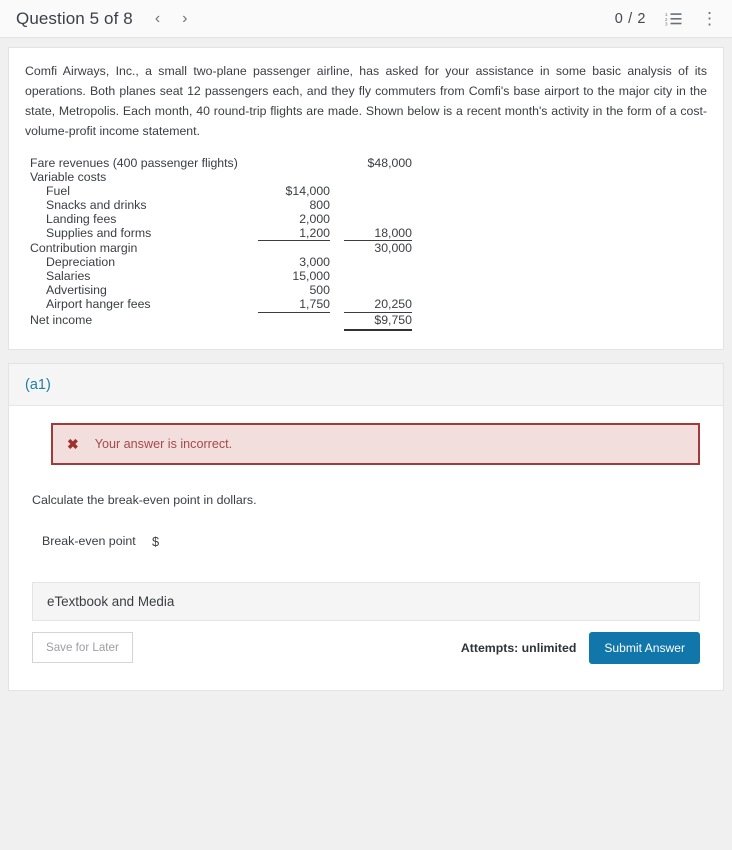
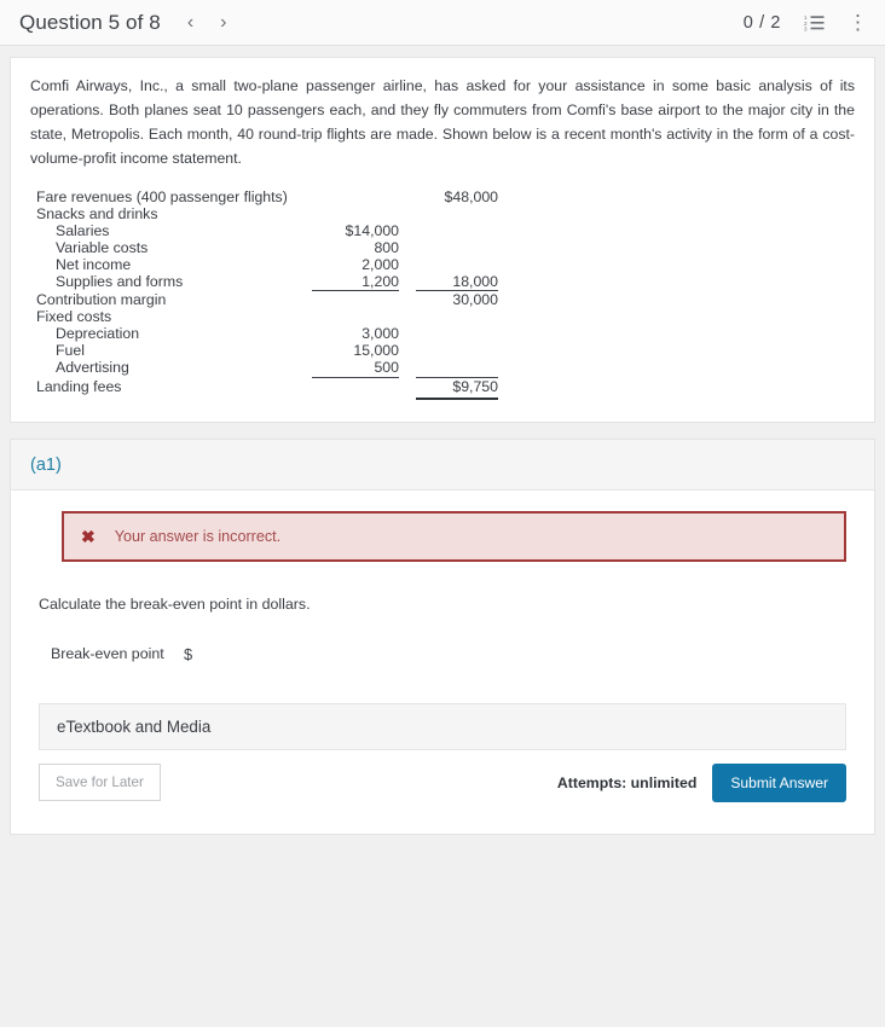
  Question 5 of 8
  ‹
  ›
  0 / 2
  ⋮
- Comfi Airways, Inc., a small two-plane passenger airline, has asked for your assistance in some basic analysis of its operations. Both planes seat 12 passengers each, and they fly commuters from Comfi's base airport to the major city in the state, Metropolis. Each month, 40 round-trip flights are made. Shown below is a recent month's activity in the form of a cost-volume-profit income statement.
+ Comfi Airways, Inc., a small two-plane passenger airline, has asked for your assistance in some basic analysis of its operations. Both planes seat 10 passengers each, and they fly commuters from Comfi's base airport to the major city in the state, Metropolis. Each month, 40 round-trip flights are made. Shown below is a recent month's activity in the form of a cost-volume-profit income statement.
  Fare revenues (400 passenger flights)			$48,000
- Variable costs
+ Snacks and drinks
- Fuel	$14,000
+ Salaries	$14,000
- Snacks and drinks	800
+ Variable costs	800
- Landing fees	2,000
+ Net income	2,000
  Supplies and forms	1,200		18,000
  Contribution margin			30,000
+ Fixed costs
  Depreciation	3,000
- Salaries	15,000
+ Fuel	15,000
  Advertising	500
- Airport hanger fees	1,750		20,250
- Net income			$9,750
+ Landing fees			$9,750
  (a1)
  ✖
  Your answer is incorrect.
  Calculate the break-even point in dollars.
  Break-even point
  $
  eTextbook and Media
  Save for Later
  Attempts: unlimited
  Submit Answer
